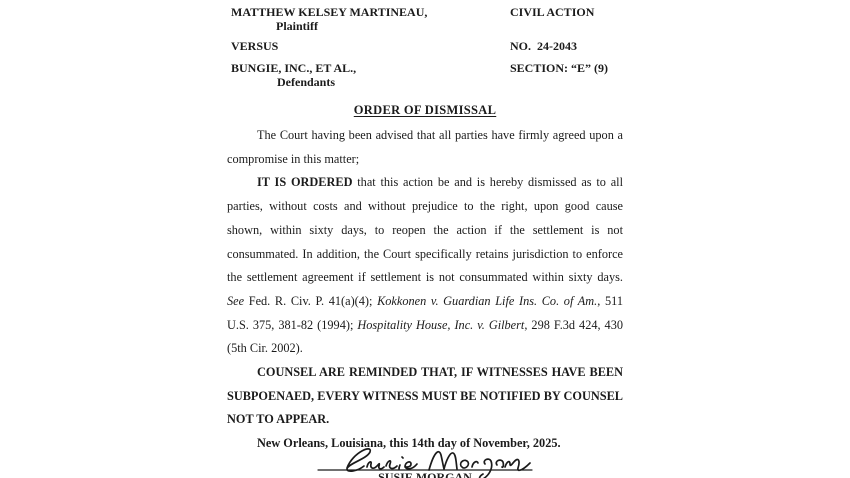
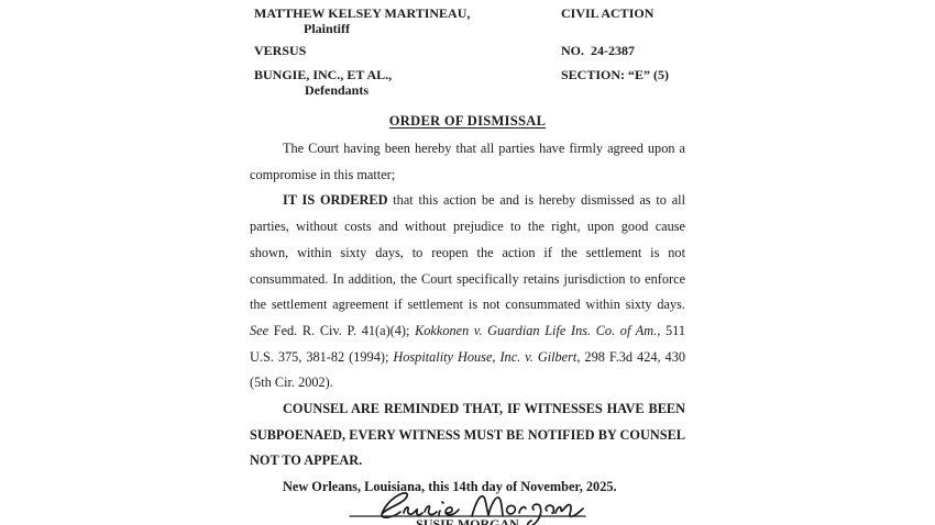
  MATTHEW KELSEY MARTINEAU,
  Plaintiff
  VERSUS
  BUNGIE, INC., ET AL.,
  Defendants
  CIVIL ACTION
- NO. 24-2043
+ NO. 24-2387
- SECTION: “E” (9)
+ SECTION: “E” (5)
  ORDER OF DISMISSAL
- The Court having been advised that all parties have firmly agreed upon a compromise in this matter;
+ The Court having been hereby that all parties have firmly agreed upon a compromise in this matter;
  IT IS ORDERED that this action be and is hereby dismissed as to all parties, without costs and without prejudice to the right, upon good cause shown, within sixty days, to reopen the action if the settlement is not consummated. In addition, the Court specifically retains jurisdiction to enforce the settlement agreement if settlement is not consummated within sixty days. See Fed. R. Civ. P. 41(a)(4); Kokkonen v. Guardian Life Ins. Co. of Am., 511 U.S. 375, 381-82 (1994); Hospitality House, Inc. v. Gilbert, 298 F.3d 424, 430 (5th Cir. 2002).
  COUNSEL ARE REMINDED THAT, IF WITNESSES HAVE BEEN SUBPOENAED, EVERY WITNESS MUST BE NOTIFIED BY COUNSEL NOT TO APPEAR.
  New Orleans, Louisiana, this 14th day of November, 2025.
  SUSIE MORGAN
